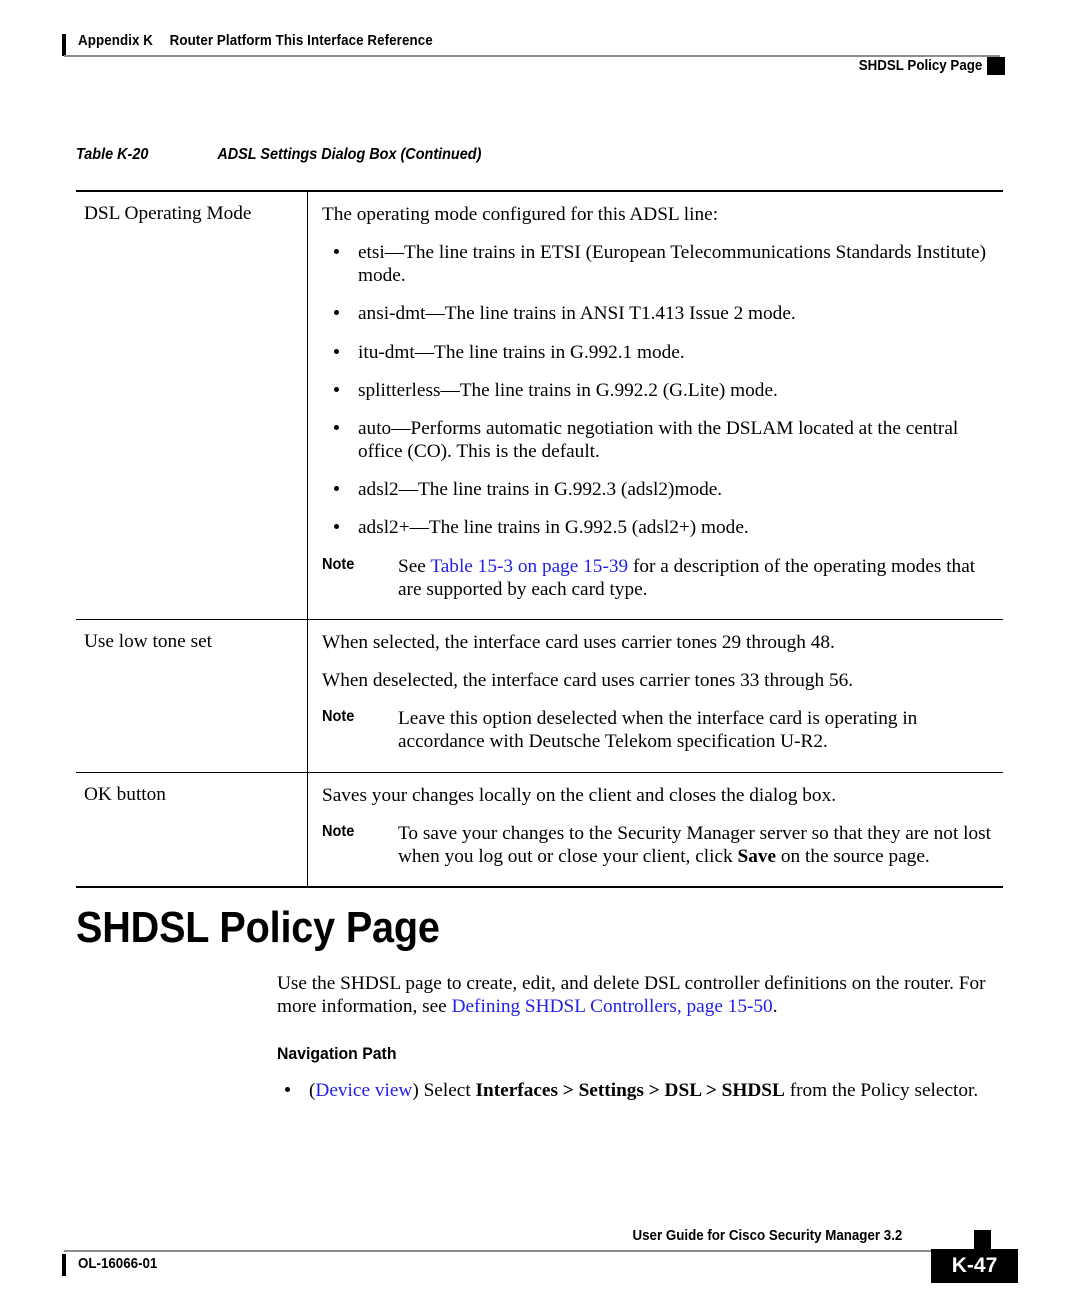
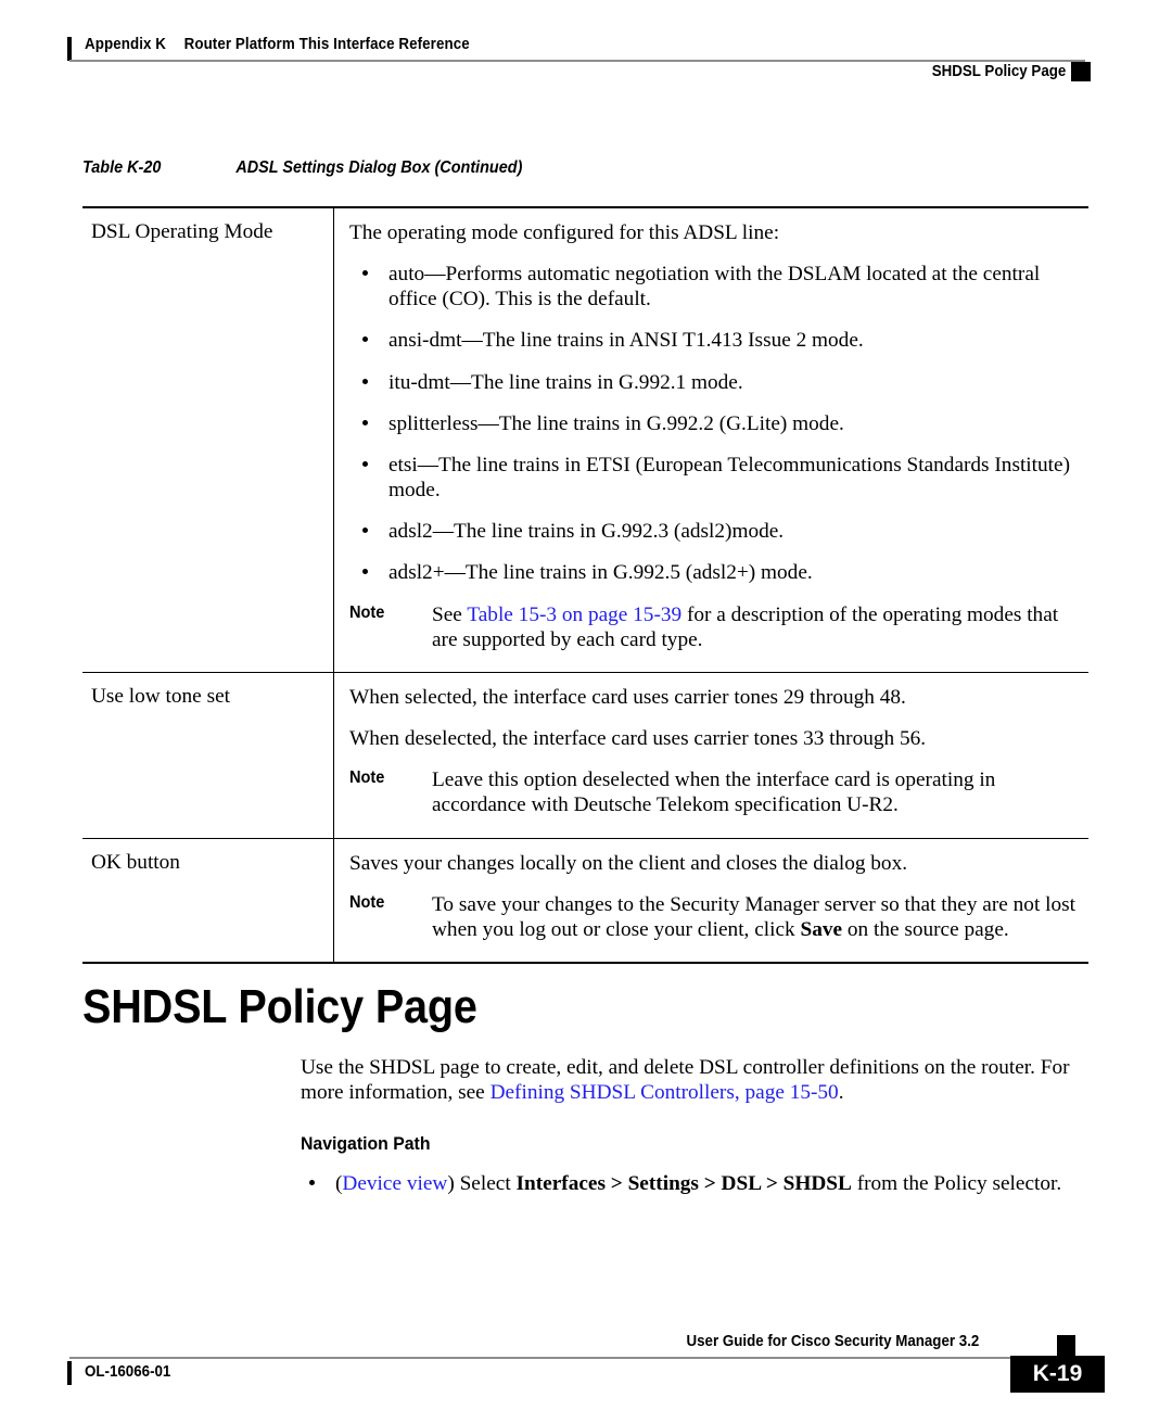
  Appendix K Router Platform This Interface Reference
  SHDSL Policy Page
  Table K-20 ADSL Settings Dialog Box (Continued)
  DSL Operating Mode
  The operating mode configured for this ADSL line:
- etsi—The line trains in ETSI (European Telecommunications Standards Institute) mode.
+ auto—Performs automatic negotiation with the DSLAM located at the central office (CO). This is the default.
  ansi-dmt—The line trains in ANSI T1.413 Issue 2 mode.
  itu-dmt—The line trains in G.992.1 mode.
  splitterless—The line trains in G.992.2 (G.Lite) mode.
- auto—Performs automatic negotiation with the DSLAM located at the central office (CO). This is the default.
+ etsi—The line trains in ETSI (European Telecommunications Standards Institute) mode.
  adsl2—The line trains in G.992.3 (adsl2)mode.
  adsl2+—The line trains in G.992.5 (adsl2+) mode.
  Note
  See Table 15-3 on page 15-39 for a description of the operating modes that are supported by each card type.
  Use low tone set
  When selected, the interface card uses carrier tones 29 through 48.
  When deselected, the interface card uses carrier tones 33 through 56.
  Note
  Leave this option deselected when the interface card is operating in accordance with Deutsche Telekom specification U-R2.
  OK button
  Saves your changes locally on the client and closes the dialog box.
  Note
  To save your changes to the Security Manager server so that they are not lost when you log out or close your client, click Save on the source page.
  SHDSL Policy Page
  Use the SHDSL page to create, edit, and delete DSL controller definitions on the router. For more information, see Defining SHDSL Controllers, page 15-50.
  Navigation Path
  (Device view) Select Interfaces > Settings > DSL > SHDSL from the Policy selector.
  User Guide for Cisco Security Manager 3.2
  OL-16066-01
- K-47
+ K-19
